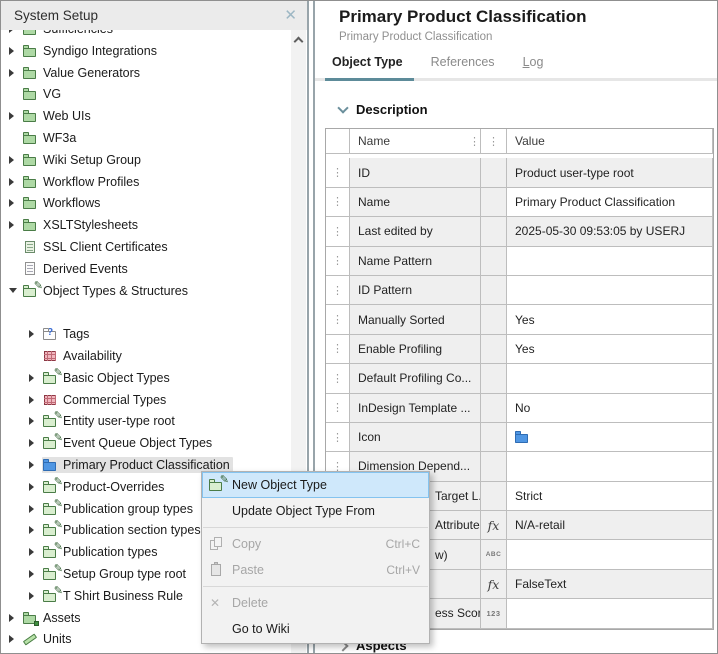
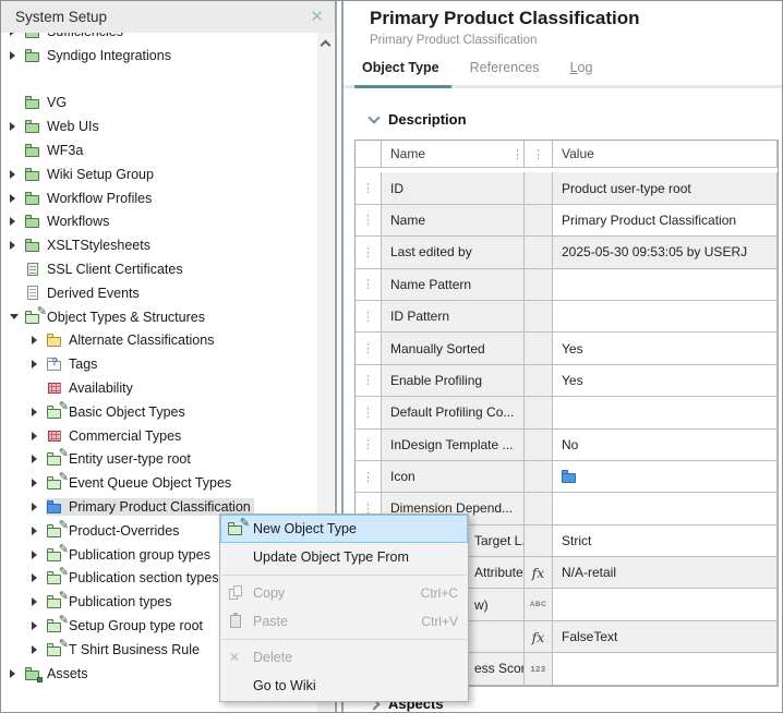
  Syndigo Integrations
- Value Generators
  VG
  Web UIs
  WF3a
  Wiki Setup Group
  Workflow Profiles
  Workflows
  XSLTStylesheets
  SSL Client Certificates
  Derived Events
  ✎
  Object Types & Structures
+ Alternate Classifications
  ?
  Tags
  Availability
  ✎
  Basic Object Types
  Commercial Types
  ✎
  Entity user-type root
  ✎
  Event Queue Object Types
  Primary Product Classification
  ✎
  Product-Overrides
  ✎
  Publication group types
  ✎
  Publication section types
  ✎
  Publication types
  ✎
  Setup Group type root
  ✎
  T Shirt Business Rule
  Assets
- Units
  System Setup
  ✕
  Primary Product Classification
  Primary Product Classification
  Object Type
  References
  Log
  Description
  Name
  ⋮
  ⋮
  Value
  ⋮
  ID
  Product user-type root
  ⋮
  Name
  Primary Product Classification
  ⋮
  Last edited by
  2025-05-30 09:53:05 by USERJ
  ⋮
  Name Pattern
  ⋮
  ID Pattern
  ⋮
  Manually Sorted
  Yes
  ⋮
  Enable Profiling
  Yes
  ⋮
  Default Profiling Co...
  ⋮
  InDesign Template ...
  No
  ⋮
  Icon
  ⋮
  Dimension Depend...
  Target L
  Strict
  Attribute
  fx
  N/A-retail
  w)
  fx
  FalseText
  ess Scor
  123
  Aspects
  ✎
  New Object Type
  Update Object Type From
  Copy
  Ctrl+C
  Paste
  Ctrl+V
  Delete
  Go to Wiki
